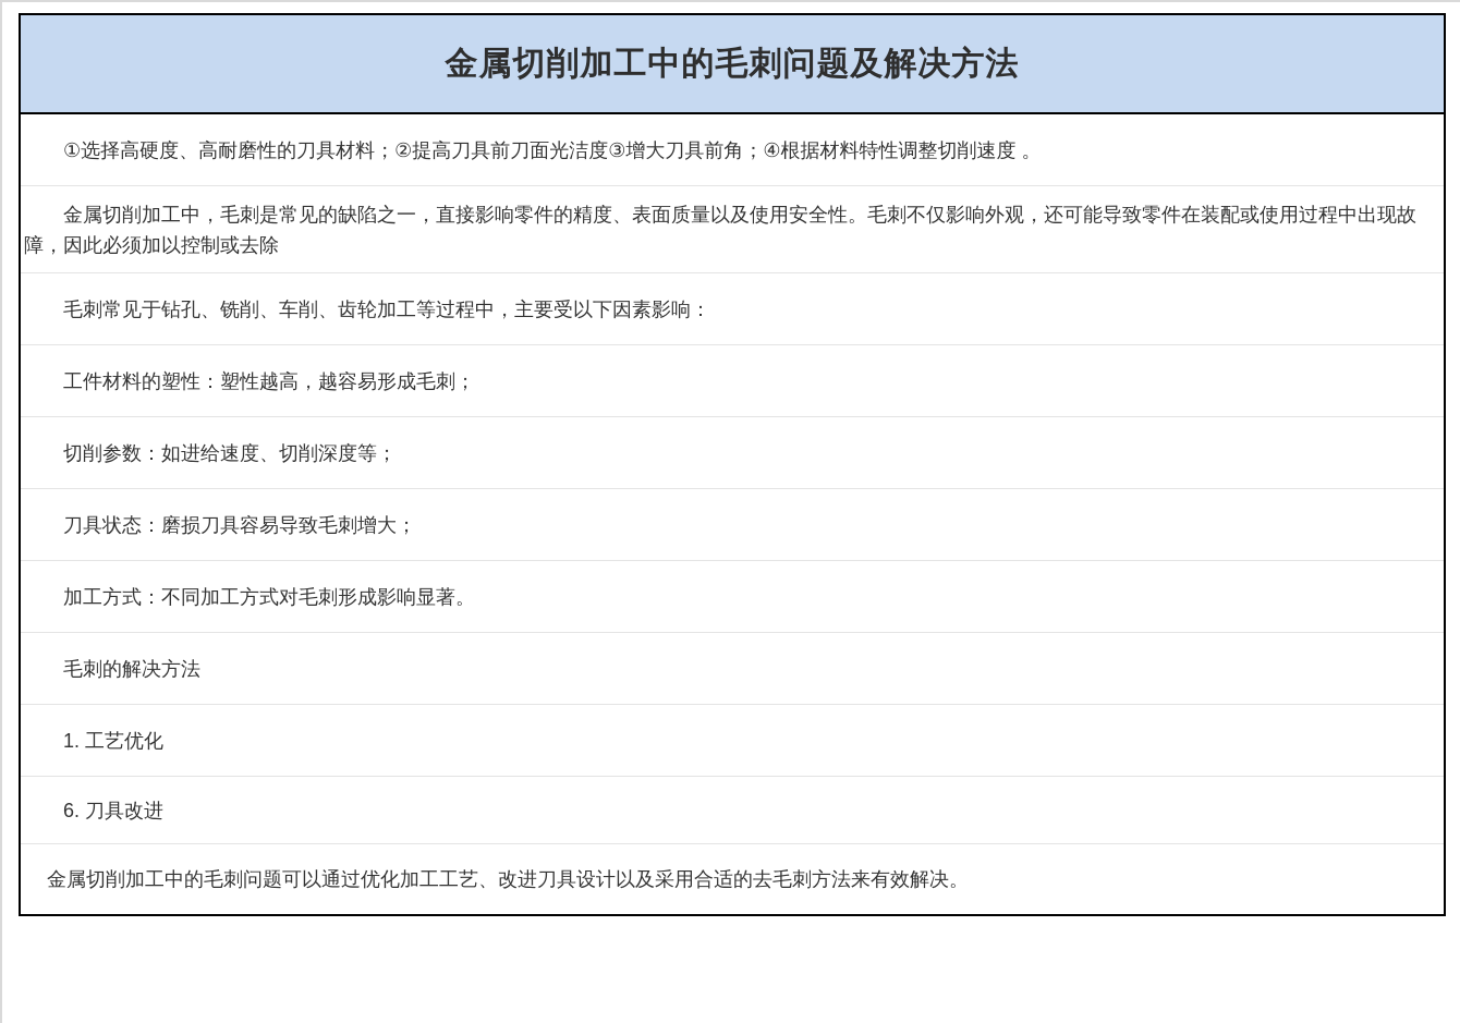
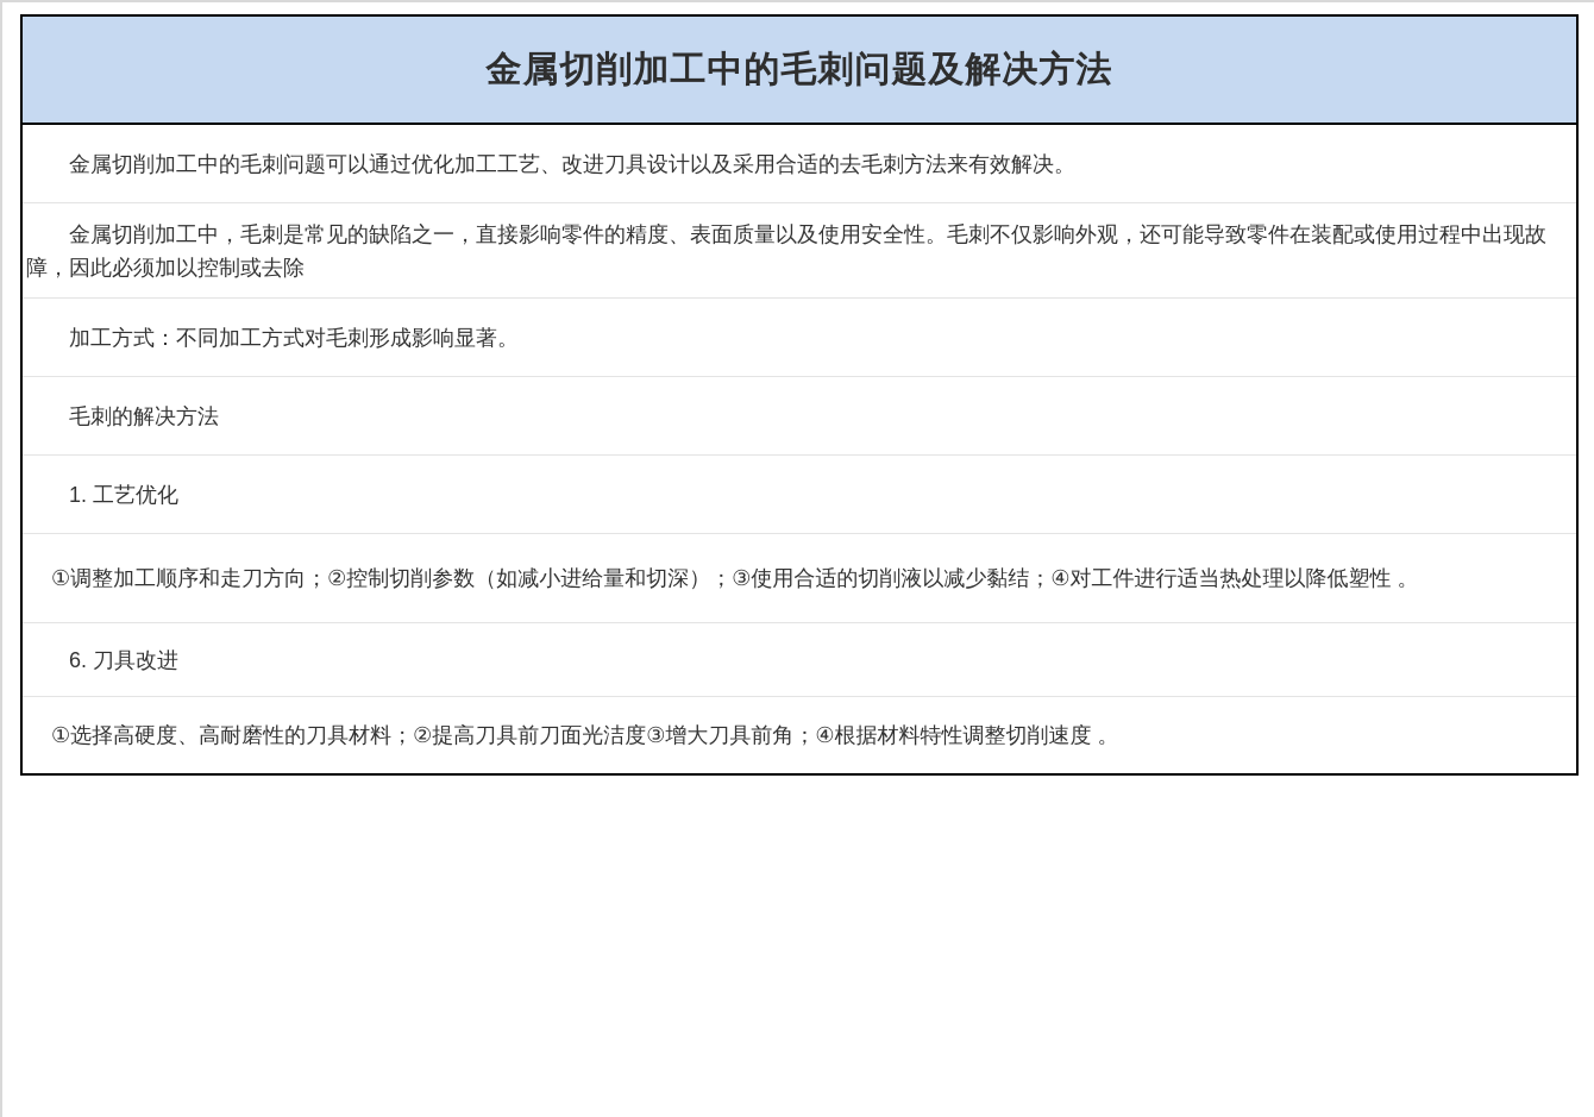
  金属切削加工中的毛刺问题及解决方法
- ①选择高硬度、高耐磨性的刀具材料；②提高刀具前刀面光洁度③增大刀具前角；④根据材料特性调整切削速度 。
+ 金属切削加工中的毛刺问题可以通过优化加工工艺、改进刀具设计以及采用合适的去毛刺方法来有效解决。
  金属切削加工中，毛刺是常见的缺陷之一，直接影响零件的精度、表面质量以及使用安全性。毛刺不仅影响外观，还可能导致零件在装配或使用过程中出现故障，因此必须加以控制或去除
- 毛刺常见于钻孔、铣削、车削、齿轮加工等过程中，主要受以下因素影响：
- 工件材料的塑性：塑性越高，越容易形成毛刺；
- 切削参数：如进给速度、切削深度等；
- 刀具状态：磨损刀具容易导致毛刺增大；
  加工方式：不同加工方式对毛刺形成影响显著。
  毛刺的解决方法
  1. 工艺优化
+ ①调整加工顺序和走刀方向；②控制切削参数（如减小进给量和切深）；③使用合适的切削液以减少黏结；④对工件进行适当热处理以降低塑性 。
  6. 刀具改进
- 金属切削加工中的毛刺问题可以通过优化加工工艺、改进刀具设计以及采用合适的去毛刺方法来有效解决。
+ ①选择高硬度、高耐磨性的刀具材料；②提高刀具前刀面光洁度③增大刀具前角；④根据材料特性调整切削速度 。
